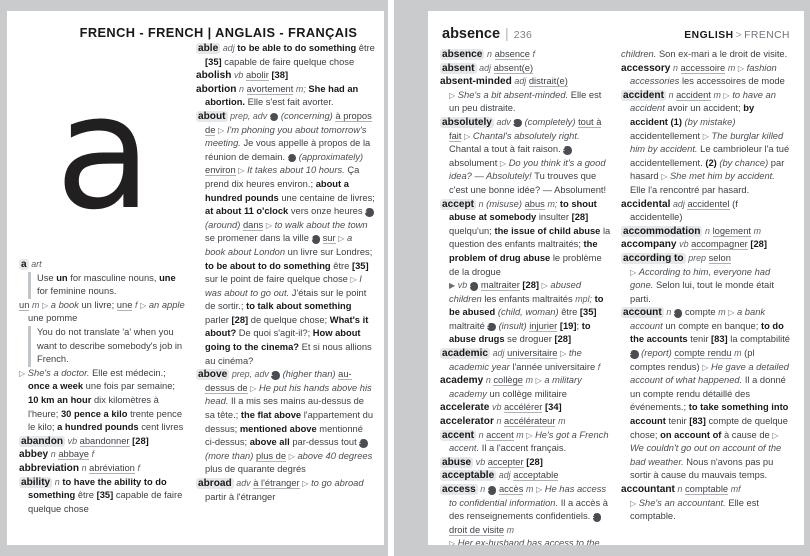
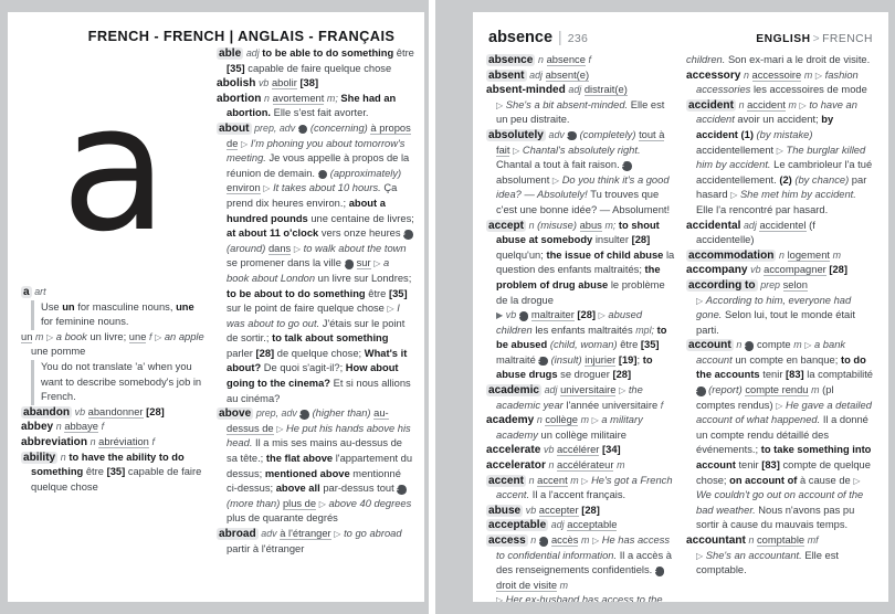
  FRENCH - FRENCH | ANGLAIS - FRANÇAIS
  a
  a art
  Use un for masculine nouns, une for feminine nouns.
  un m ▷ a book un livre; une f ▷ an apple une pomme
  You do not translate 'a' when you want to describe somebody's job in French.
- ▷ She's a doctor. Elle est médecin.; once a week une fois par semaine; 10 km an hour dix kilomètres à l'heure; 30 pence a kilo trente pence le kilo; a hundred pounds cent livres
  abandon vb abandonner [28]
  abbey n abbaye f
  abbreviation n abréviation f
  ability n to have the ability to do something être [35] capable de faire quelque chose
  able adj to be able to do something être [35] capable de faire quelque chose
  abolish vb abolir [38]
  abortion n avortement m; She had an abortion. Elle s'est fait avorter.
  about prep, adv (concerning) à propos de ▷ I'm phoning you about tomorrow's meeting. Je vous appelle à propos de la réunion de demain. (approximately) environ ▷ It takes about 10 hours. Ça prend dix heures environ.; about a hundred pounds une centaine de livres; at about 11 o'clock vers onze heures (around) dans ▷ to walk about the town se promener dans la ville sur ▷ a book about London un livre sur Londres; to be about to do something être [35] sur le point de faire quelque chose ▷ I was about to go out. J'étais sur le point de sortir.; to talk about something parler [28] de quelque chose; What's it about? De quoi s'agit-il?; How about going to the cinema? Et si nous allions au cinéma?
  above prep, adv (higher than) au-dessus de ▷ He put his hands above his head. Il a mis ses mains au-dessus de sa tête.; the flat above l'appartement du dessus; mentioned above mentionné ci-dessus; above all par-dessus tout (more than) plus de ▷ above 40 degrees plus de quarante degrés
  abroad adv à l'étranger ▷ to go abroad partir à l'étranger
  absence | 236
  ENGLISH > FRENCH
  absence n absence f
  absent adj absent(e)
  absent-minded adj distrait(e)
  ▷ She's a bit absent-minded. Elle est un peu distraite.
  absolutely adv (completely) tout à fait ▷ Chantal's absolutely right. Chantal a tout à fait raison. absolument ▷ Do you think it's a good idea? — Absolutely! Tu trouves que c'est une bonne idée? — Absolument!
  accept n (misuse) abus m; to shout abuse at somebody insulter [28] quelqu'un; the issue of child abuse la question des enfants maltraités; the problem of drug abuse le problème de la drogue
  ▶ vb maltraiter [28] ▷ abused children les enfants maltraités mpl; to be abused (child, woman) être [35] maltraité (insult) injurier [19]; to abuse drugs se droguer [28]
  academic adj universitaire ▷ the academic year l'année universitaire f
  academy n collège m ▷ a military academy un collège militaire
  accelerate vb accélérer [34]
  accelerator n accélérateur m
  accent n accent m ▷ He's got a French accent. Il a l'accent français.
  abuse vb accepter [28]
  acceptable adj acceptable
  access n accès m ▷ He has access to confidential information. Il a accès à des renseignements confidentiels. droit de visite m
  ▷ Her ex-husband has access to the
  children. Son ex-mari a le droit de visite.
  accessory n accessoire m ▷ fashion accessories les accessoires de mode
  accident n accident m ▷ to have an accident avoir un accident; by accident (1) (by mistake) accidentellement ▷ The burglar killed him by accident. Le cambrioleur l'a tué accidentellement. (2) (by chance) par hasard ▷ She met him by accident. Elle l'a rencontré par hasard.
  accidental adj accidentel (f accidentelle)
  accommodation n logement m
  accompany vb accompagner [28]
  according to prep selon
  ▷ According to him, everyone had gone. Selon lui, tout le monde était parti.
  account n compte m ▷ a bank account un compte en banque; to do the accounts tenir [83] la comptabilité (report) compte rendu m (pl comptes rendus) ▷ He gave a detailed account of what happened. Il a donné un compte rendu détaillé des événements.; to take something into account tenir [83] compte de quelque chose; on account of à cause de ▷ We couldn't go out on account of the bad weather. Nous n'avons pas pu sortir à cause du mauvais temps.
  accountant n comptable mf
  ▷ She's an accountant. Elle est comptable.
